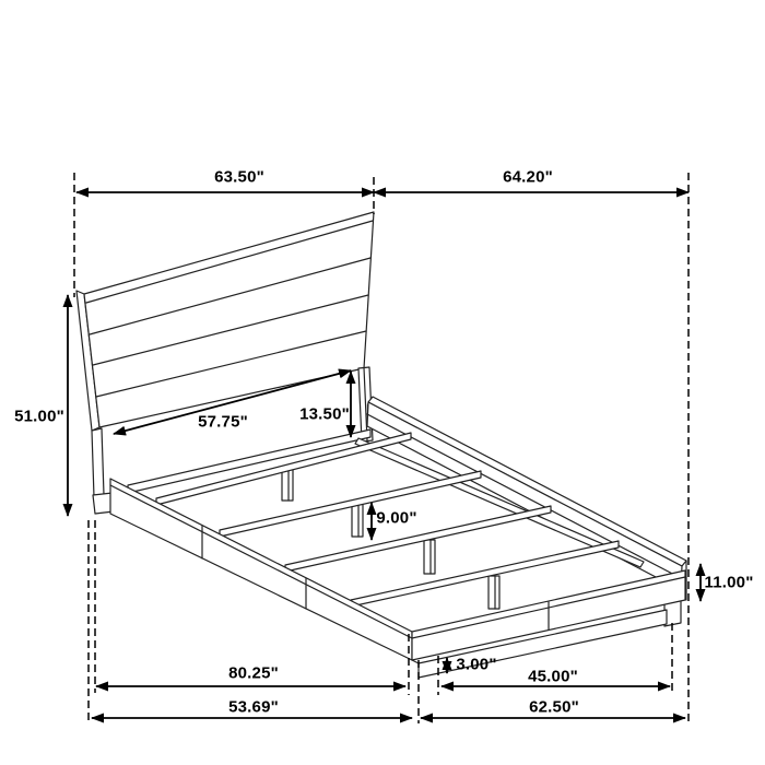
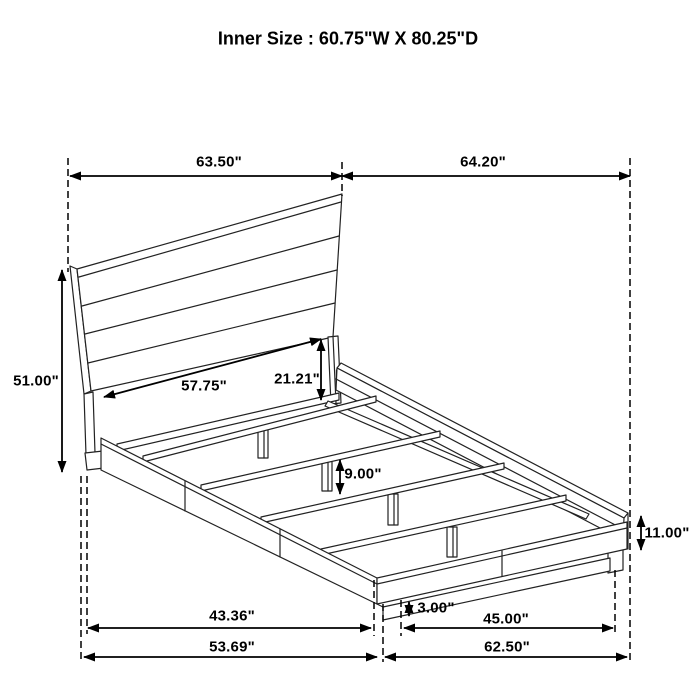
+ Inner Size : 60.75"W X 80.25"D
  63.50"
  64.20"
  51.00"
  57.75"
- 13.50"
+ 21.21"
  9.00"
  11.00"
- 80.25"
+ 43.36"
  3.00"
  45.00"
  53.69"
  62.50"
